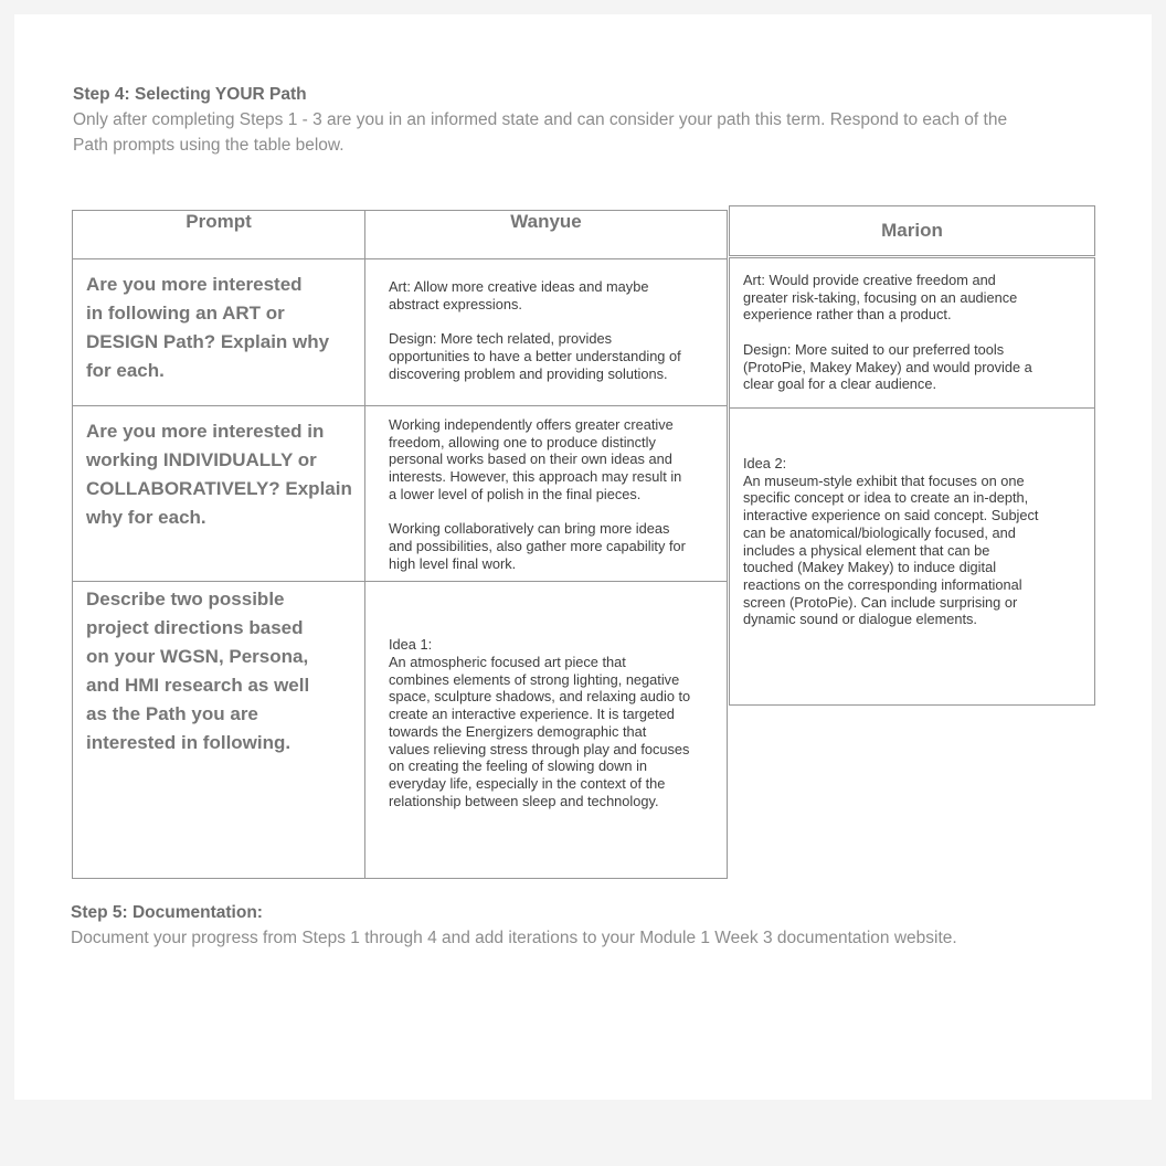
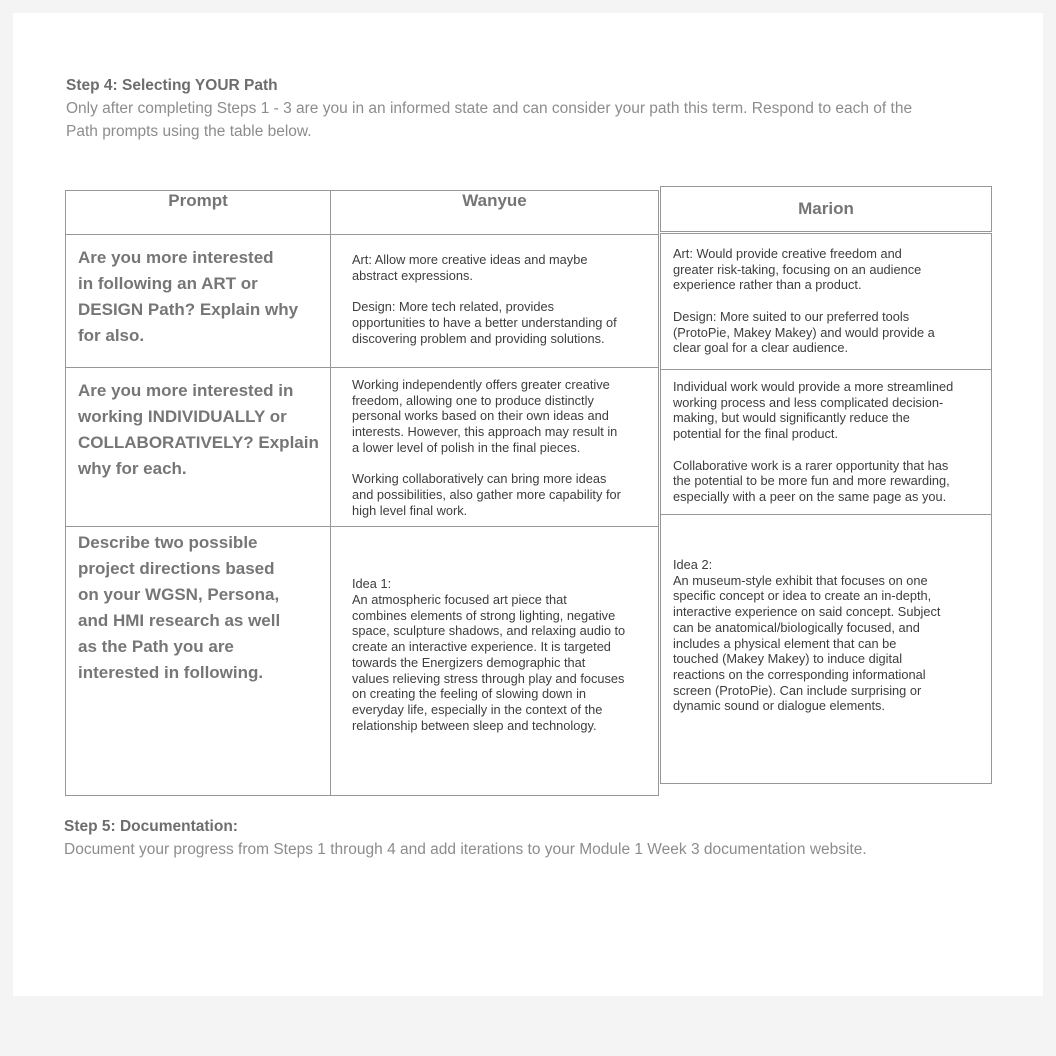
  Step 4: Selecting YOUR Path
  Only after completing Steps 1 - 3 are you in an informed state and can consider your path this term. Respond to each of the
  Path prompts using the table below.
  Prompt	Wanyue
- Are you more interested in following an ART or DESIGN Path? Explain why for each.	Art: Allow more creative ideas and maybe abstract expressions. Design: More tech related, provides opportunities to have a better understanding of discovering problem and providing solutions.
+ Are you more interested in following an ART or DESIGN Path? Explain why for also.	Art: Allow more creative ideas and maybe abstract expressions. Design: More tech related, provides opportunities to have a better understanding of discovering problem and providing solutions.
  Are you more interested in working INDIVIDUALLY or COLLABORATIVELY? Explain why for each.	Working independently offers greater creative freedom, allowing one to produce distinctly personal works based on their own ideas and interests. However, this approach may result in a lower level of polish in the final pieces. Working collaboratively can bring more ideas and possibilities, also gather more capability for high level final work.
  Describe two possible project directions based on your WGSN, Persona, and HMI research as well as the Path you are interested in following.	Idea 1: An atmospheric focused art piece that combines elements of strong lighting, negative space, sculpture shadows, and relaxing audio to create an interactive experience. It is targeted towards the Energizers demographic that values relieving stress through play and focuses on creating the feeling of slowing down in everyday life, especially in the context of the relationship between sleep and technology.
  Marion
  Art: Would provide creative freedom and
  greater risk-taking, focusing on an audience
  experience rather than a product.
  Design: More suited to our preferred tools
  (ProtoPie, Makey Makey) and would provide a
  clear goal for a clear audience.
+ Individual work would provide a more streamlined
+ working process and less complicated decision-
+ making, but would significantly reduce the
+ potential for the final product.
+ Collaborative work is a rarer opportunity that has
+ the potential to be more fun and more rewarding,
+ especially with a peer on the same page as you.
  Idea 2:
  An museum-style exhibit that focuses on one
  specific concept or idea to create an in-depth,
  interactive experience on said concept. Subject
  can be anatomical/biologically focused, and
  includes a physical element that can be
  touched (Makey Makey) to induce digital
  reactions on the corresponding informational
  screen (ProtoPie). Can include surprising or
  dynamic sound or dialogue elements.
  Step 5: Documentation:
  Document your progress from Steps 1 through 4 and add iterations to your Module 1 Week 3 documentation website.
